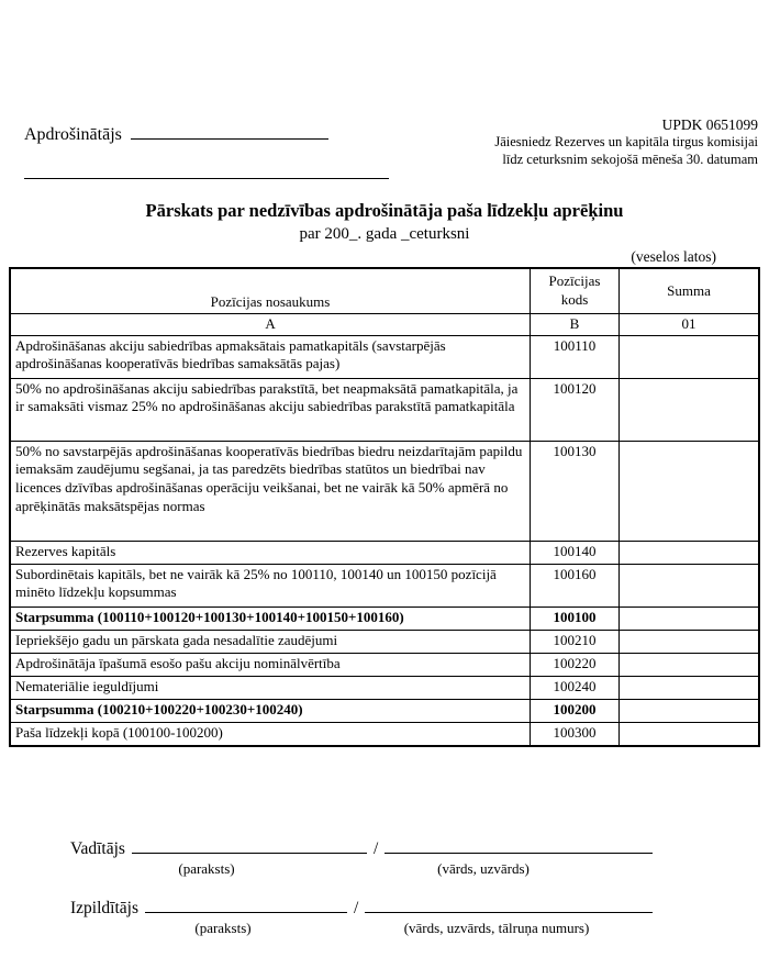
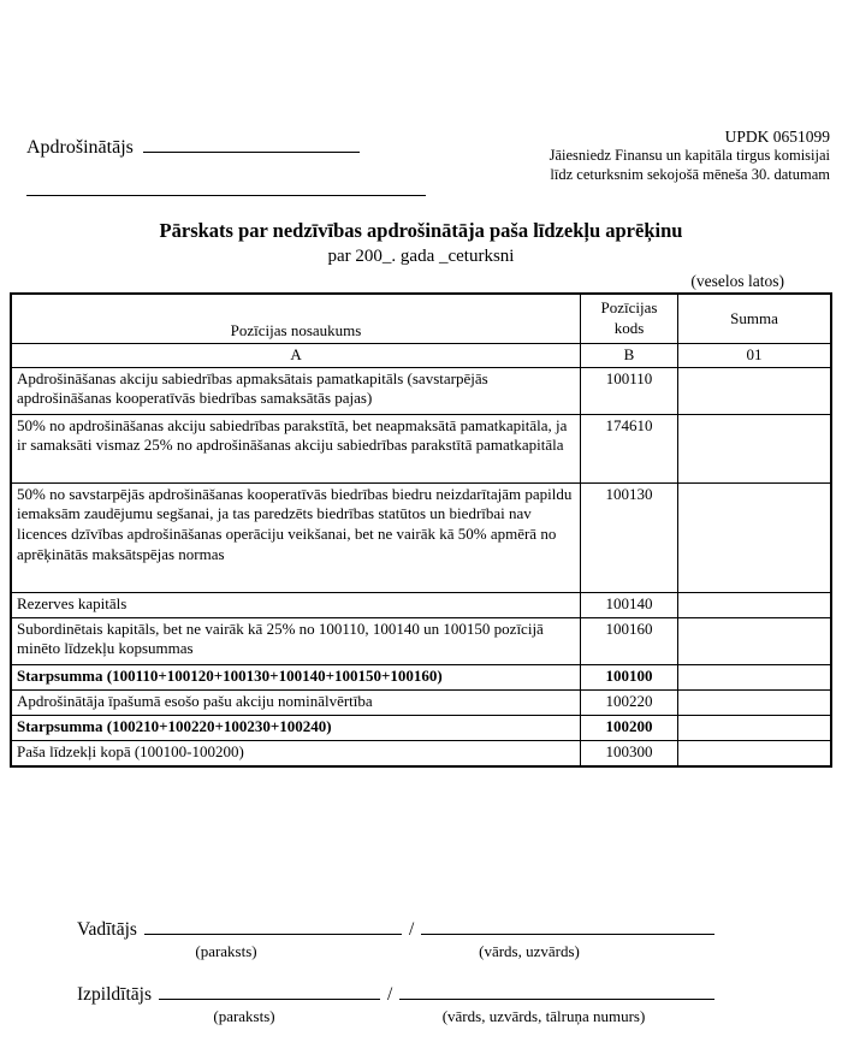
  Apdrošinātājs
  UPDK 0651099
- Jāiesniedz Rezerves un kapitāla tirgus komisijai
+ Jāiesniedz Finansu un kapitāla tirgus komisijai
  līdz ceturksnim sekojošā mēneša 30. datumam
  Pārskats par nedzīvības apdrošinātāja paša līdzekļu aprēķinu
  par 200_. gada _ceturksni
  (veselos latos)
  Pozīcijas nosaukums	Pozīcijas kods	Summa
  A	B	01
  Apdrošināšanas akciju sabiedrības apmaksātais pamatkapitāls (savstarpējās apdrošināšanas kooperatīvās biedrības samaksātās pajas)	100110
- 50% no apdrošināšanas akciju sabiedrības parakstītā, bet neapmaksātā pamatkapitāla, ja ir samaksāti vismaz 25% no apdrošināšanas akciju sabiedrības parakstītā pamatkapitāla	100120
+ 50% no apdrošināšanas akciju sabiedrības parakstītā, bet neapmaksātā pamatkapitāla, ja ir samaksāti vismaz 25% no apdrošināšanas akciju sabiedrības parakstītā pamatkapitāla	174610
  50% no savstarpējās apdrošināšanas kooperatīvās biedrības biedru neizdarītajām papildu iemaksām zaudējumu segšanai, ja tas paredzēts biedrības statūtos un biedrībai nav licences dzīvības apdrošināšanas operāciju veikšanai, bet ne vairāk kā 50% apmērā no aprēķinātās maksātspējas normas	100130
  Rezerves kapitāls	100140
  Subordinētais kapitāls, bet ne vairāk kā 25% no 100110, 100140 un 100150 pozīcijā minēto līdzekļu kopsummas	100160
  Starpsumma (100110+100120+100130+100140+100150+100160)	100100
- Iepriekšējo gadu un pārskata gada nesadalītie zaudējumi	100210
  Apdrošinātāja īpašumā esošo pašu akciju nominālvērtība	100220
- Nemateriālie ieguldījumi	100240
  Starpsumma (100210+100220+100230+100240)	100200
  Paša līdzekļi kopā (100100-100200)	100300
  Vadītājs /
  (paraksts)
  (vārds, uzvārds)
  Izpildītājs /
  (paraksts)
  (vārds, uzvārds, tālruņa numurs)
